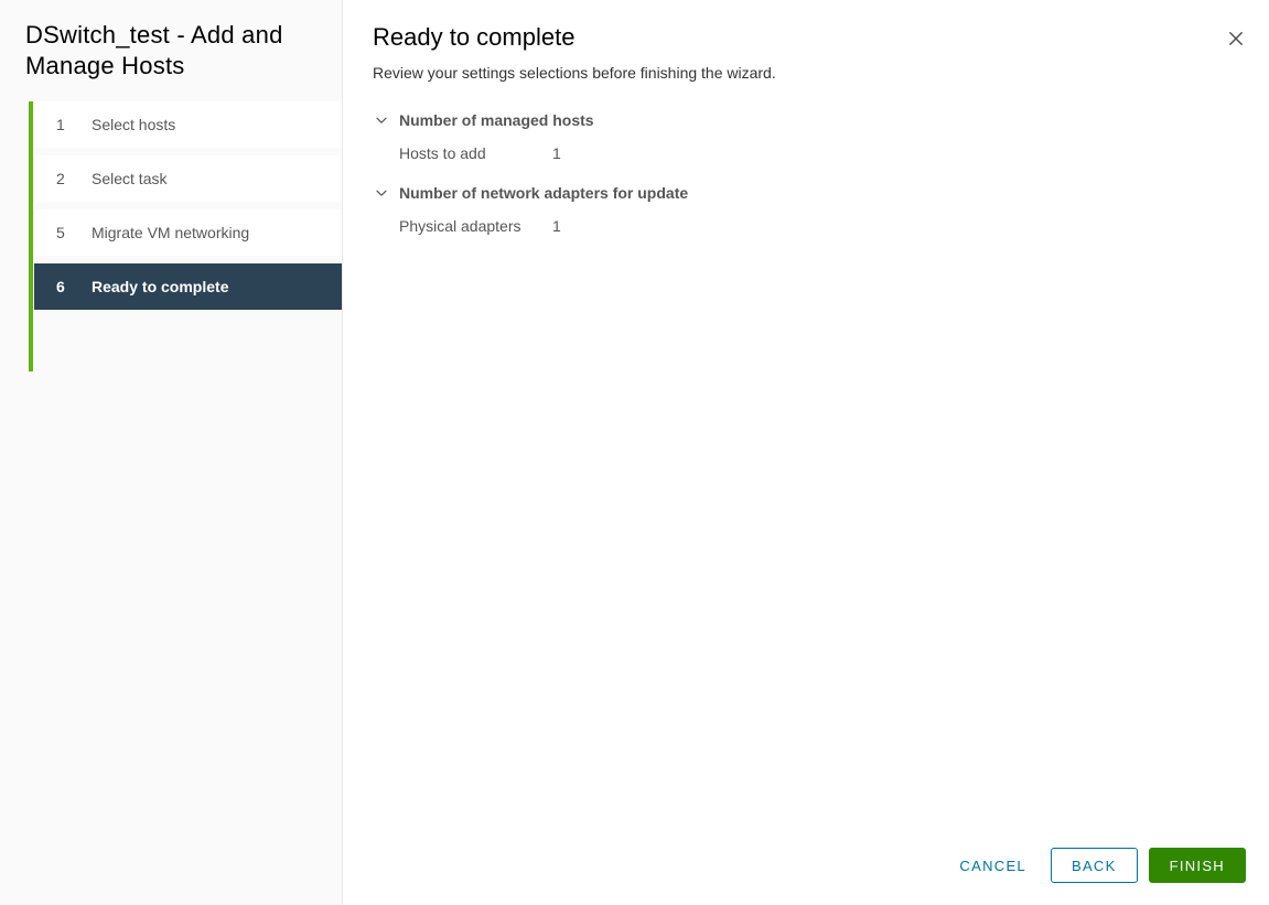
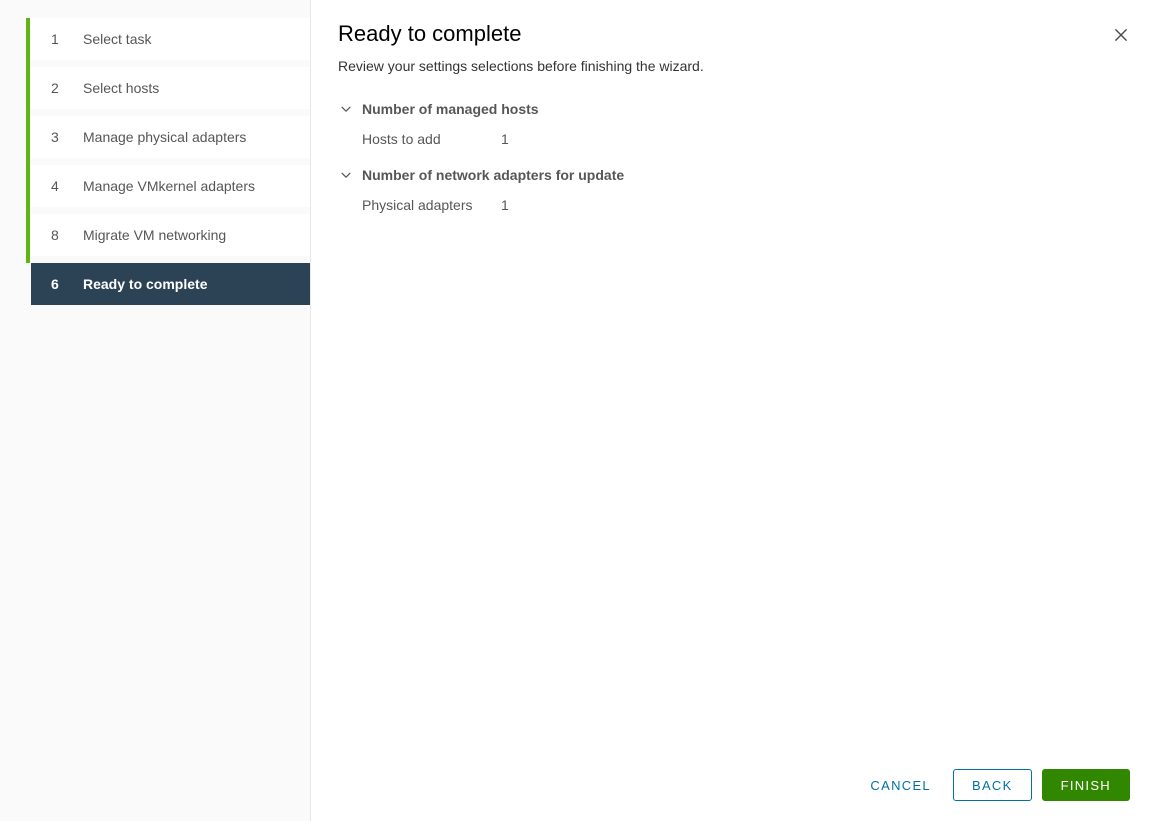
- DSwitch_test - Add and Manage Hosts
  1
- Select hosts
+ Select task
  2
- Select task
+ Select hosts
+ 3
+ Manage physical adapters
+ 4
+ Manage VMkernel adapters
- 5
+ 8
  Migrate VM networking
  6
  Ready to complete
  Ready to complete
  Review your settings selections before finishing the wizard.
  Number of managed hosts
  Hosts to add
  1
  Number of network adapters for update
  Physical adapters
  1
  CANCEL
  BACK
  FINISH
